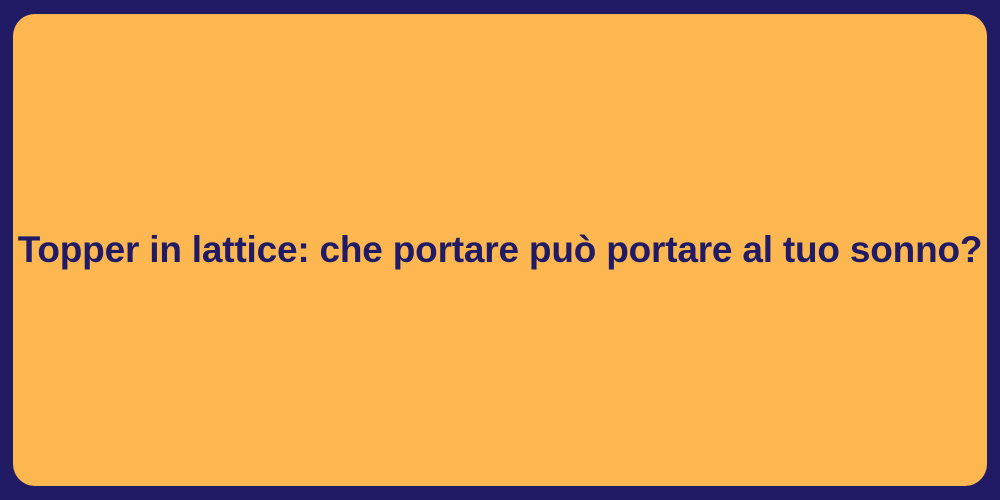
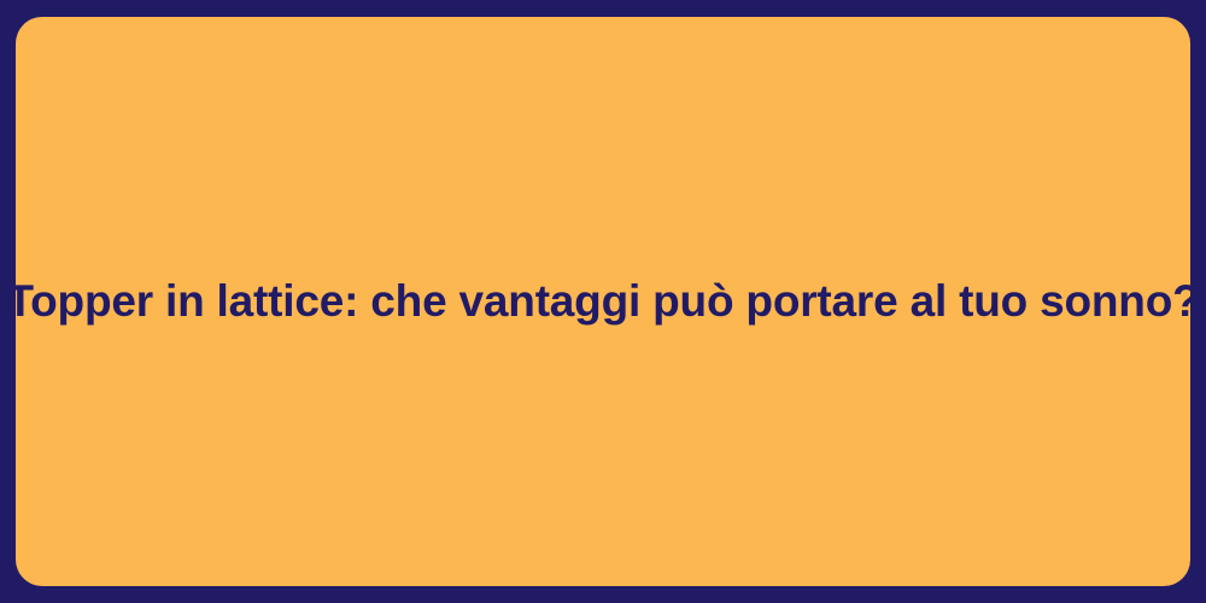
- Topper in lattice: che portare può portare al tuo sonno?
+ Topper in lattice: che vantaggi può portare al tuo sonno?
